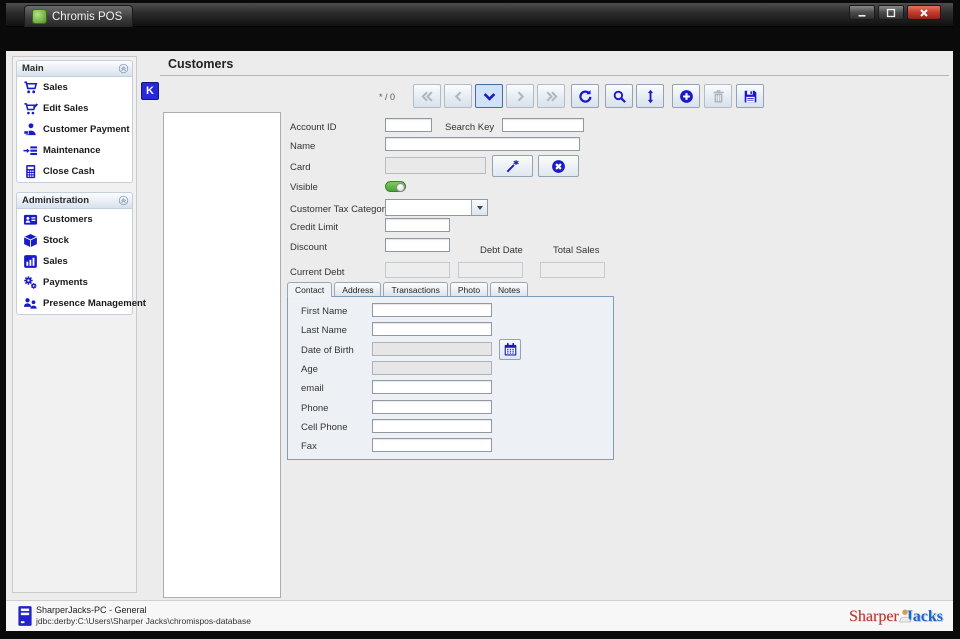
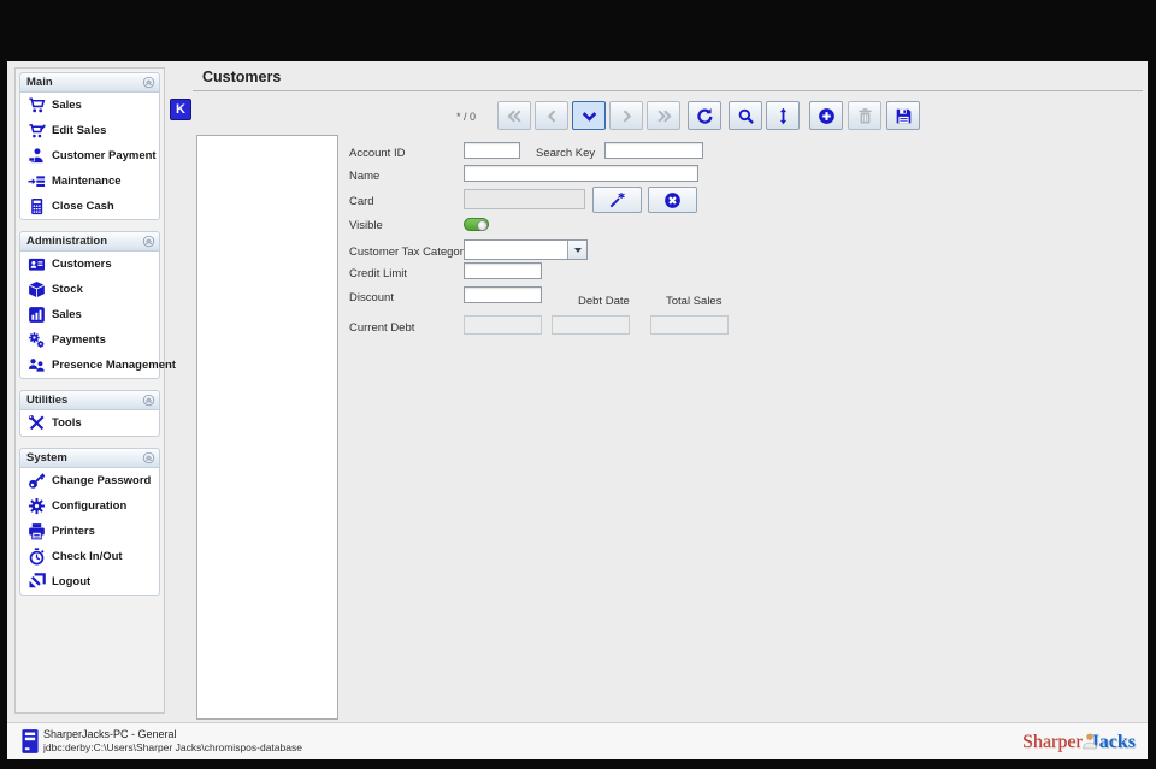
- Chromis POS
  Main
  Sales
  Edit Sales
  Customer Payment
  Maintenance
  Close Cash
  Administration
  Customers
  Stock
  Sales
  Payments
  Presence Management
+ Utilities
+ Tools
+ System
+ Change Password
+ Configuration
+ Printers
+ Check In/Out
+ Logout
  Customers
  K
  * / 0
  Account ID
  Search Key
  Name
  Card
  Visible
  Customer Tax Categor
  Credit Limit
  Discount
  Debt Date
  Total Sales
  Current Debt
- Contact
- Address
- Transactions
- Photo
- Notes
- First Name
- Last Name
- Date of Birth
- Age
- email
- Phone
- Cell Phone
- Fax
  SharperJacks-PC - General
  jdbc:derby:C:\Users\Sharper Jacks\chromispos-database
  Sharper
  Jacks
